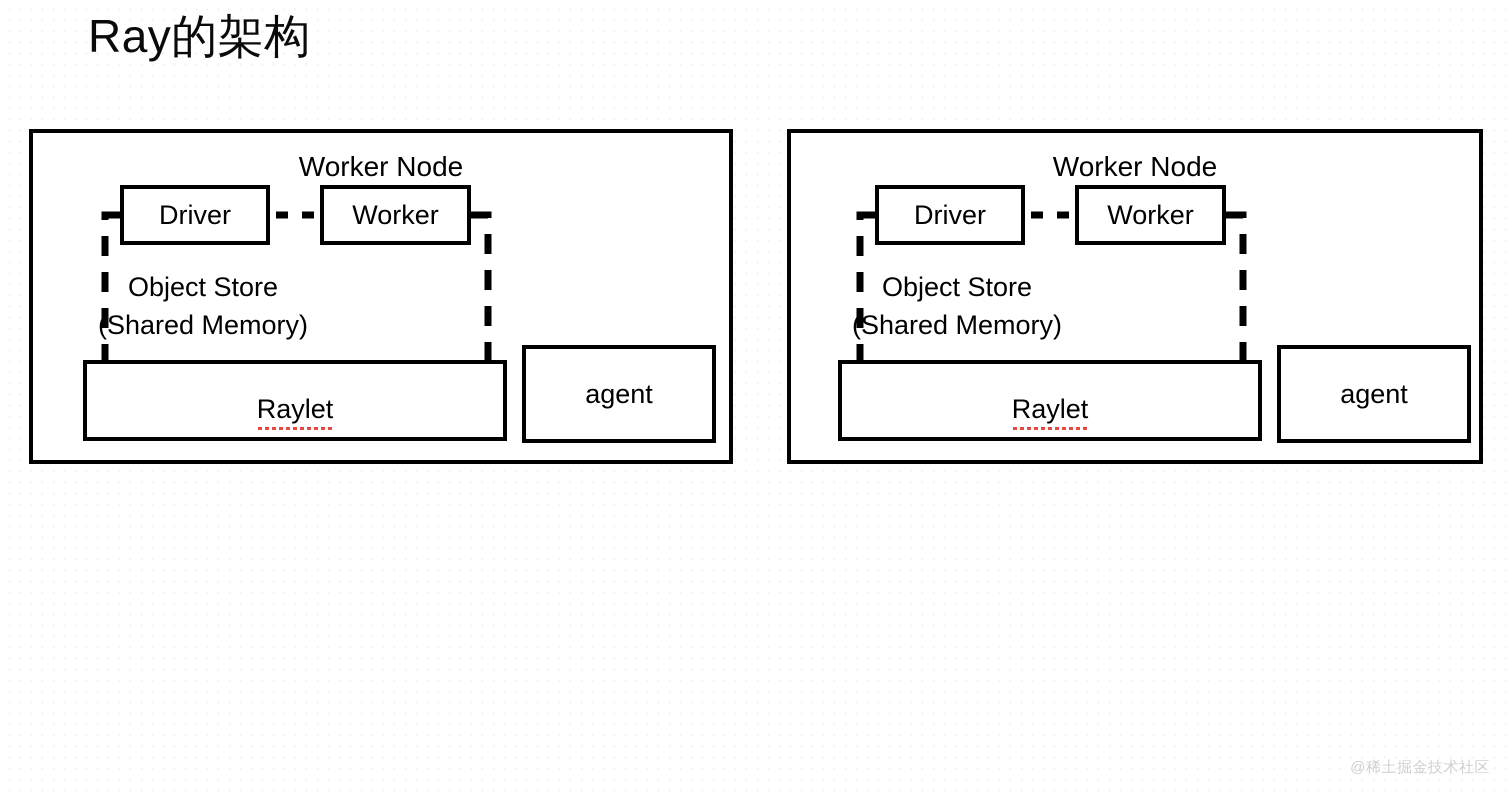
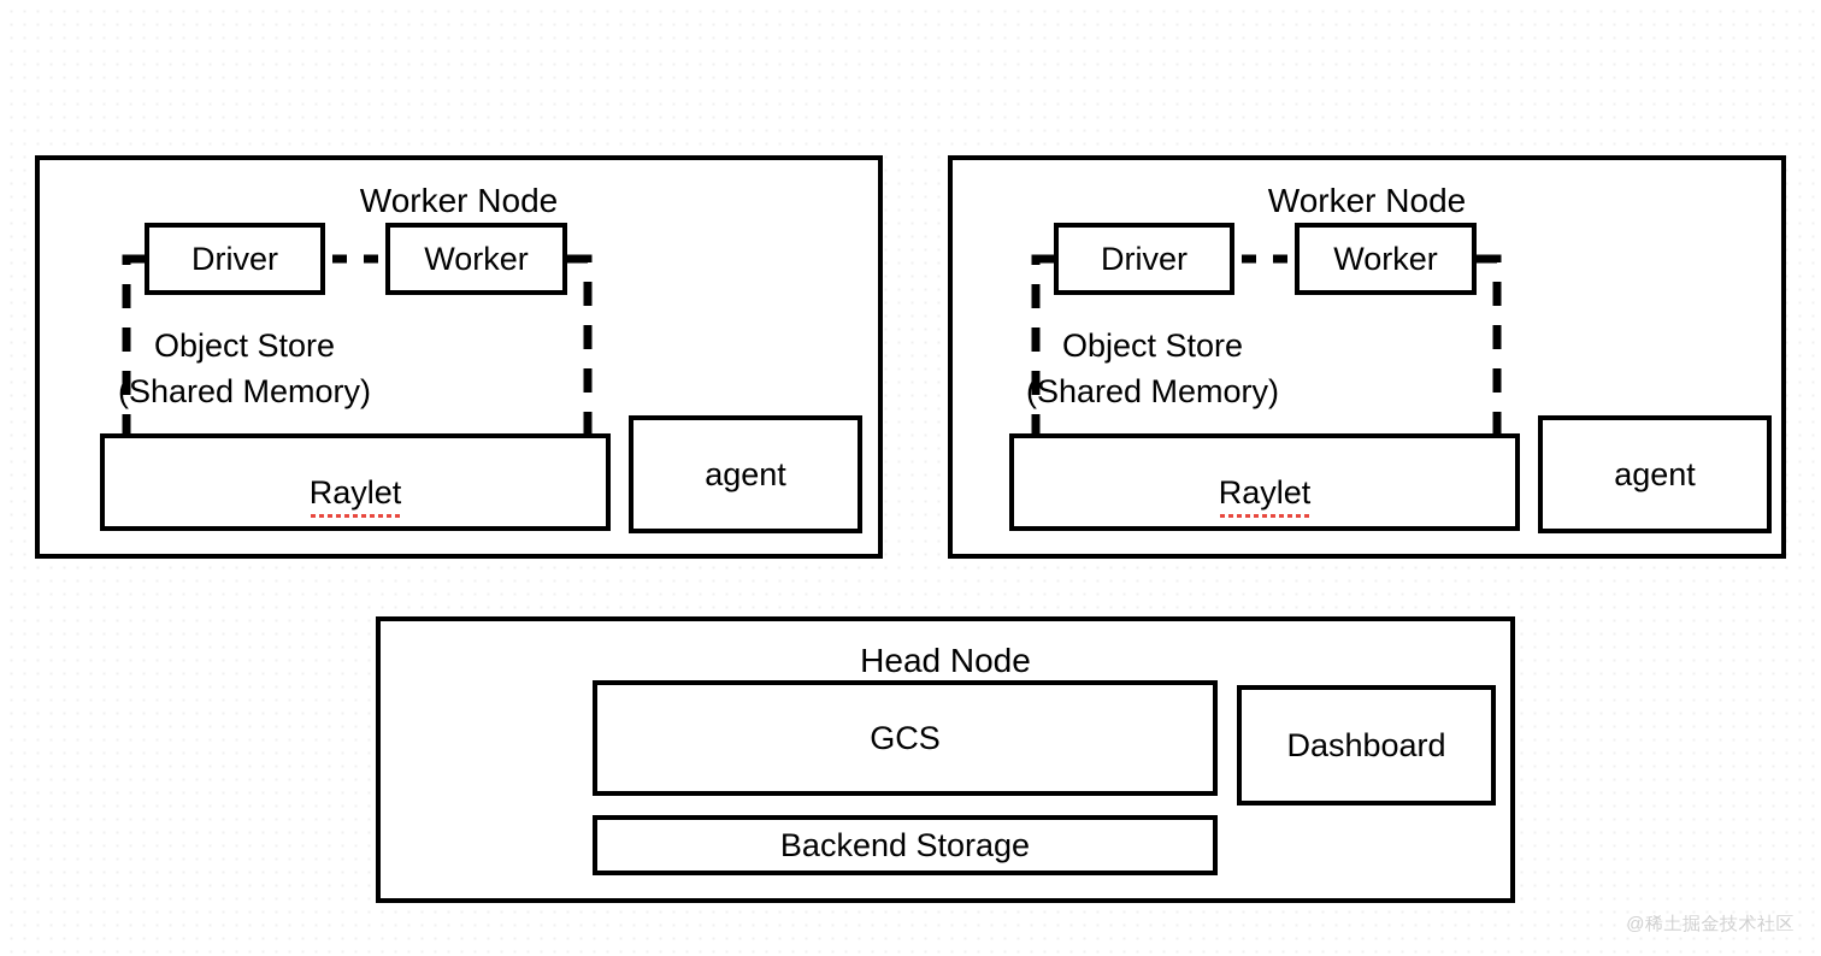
- Ray的架构
  Worker Node
  Driver
  Worker
  Object Store
  (Shared Memory)
  Raylet
  agent
  Worker Node
  Driver
  Worker
  Object Store
  (Shared Memory)
  Raylet
  agent
+ Head Node
+ GCS
+ Backend Storage
+ Dashboard
  @稀土掘金技术社区
